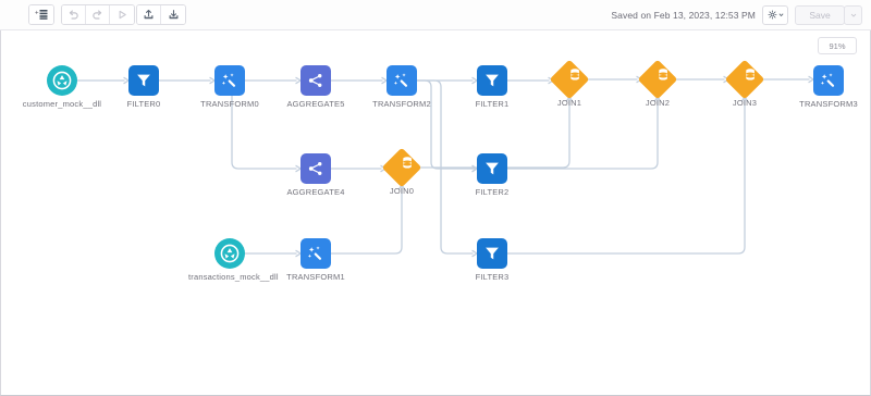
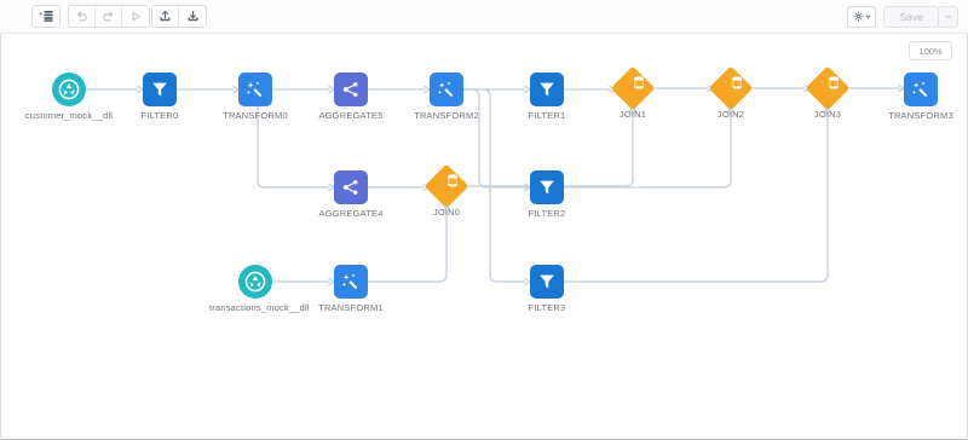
- Saved on Feb 13, 2023, 12:53 PM
  Save
- 91%
+ 100%
  customer_mock__dll
  FILTER0
  TRANSFORM0
  AGGREGATE5
  TRANSFORM2
  FILTER1
  JOIN1
  JOIN2
  JOIN3
  TRANSFORM3
  AGGREGATE4
  JOIN0
  FILTER2
  transactions_mock__dll
  TRANSFORM1
  FILTER3
